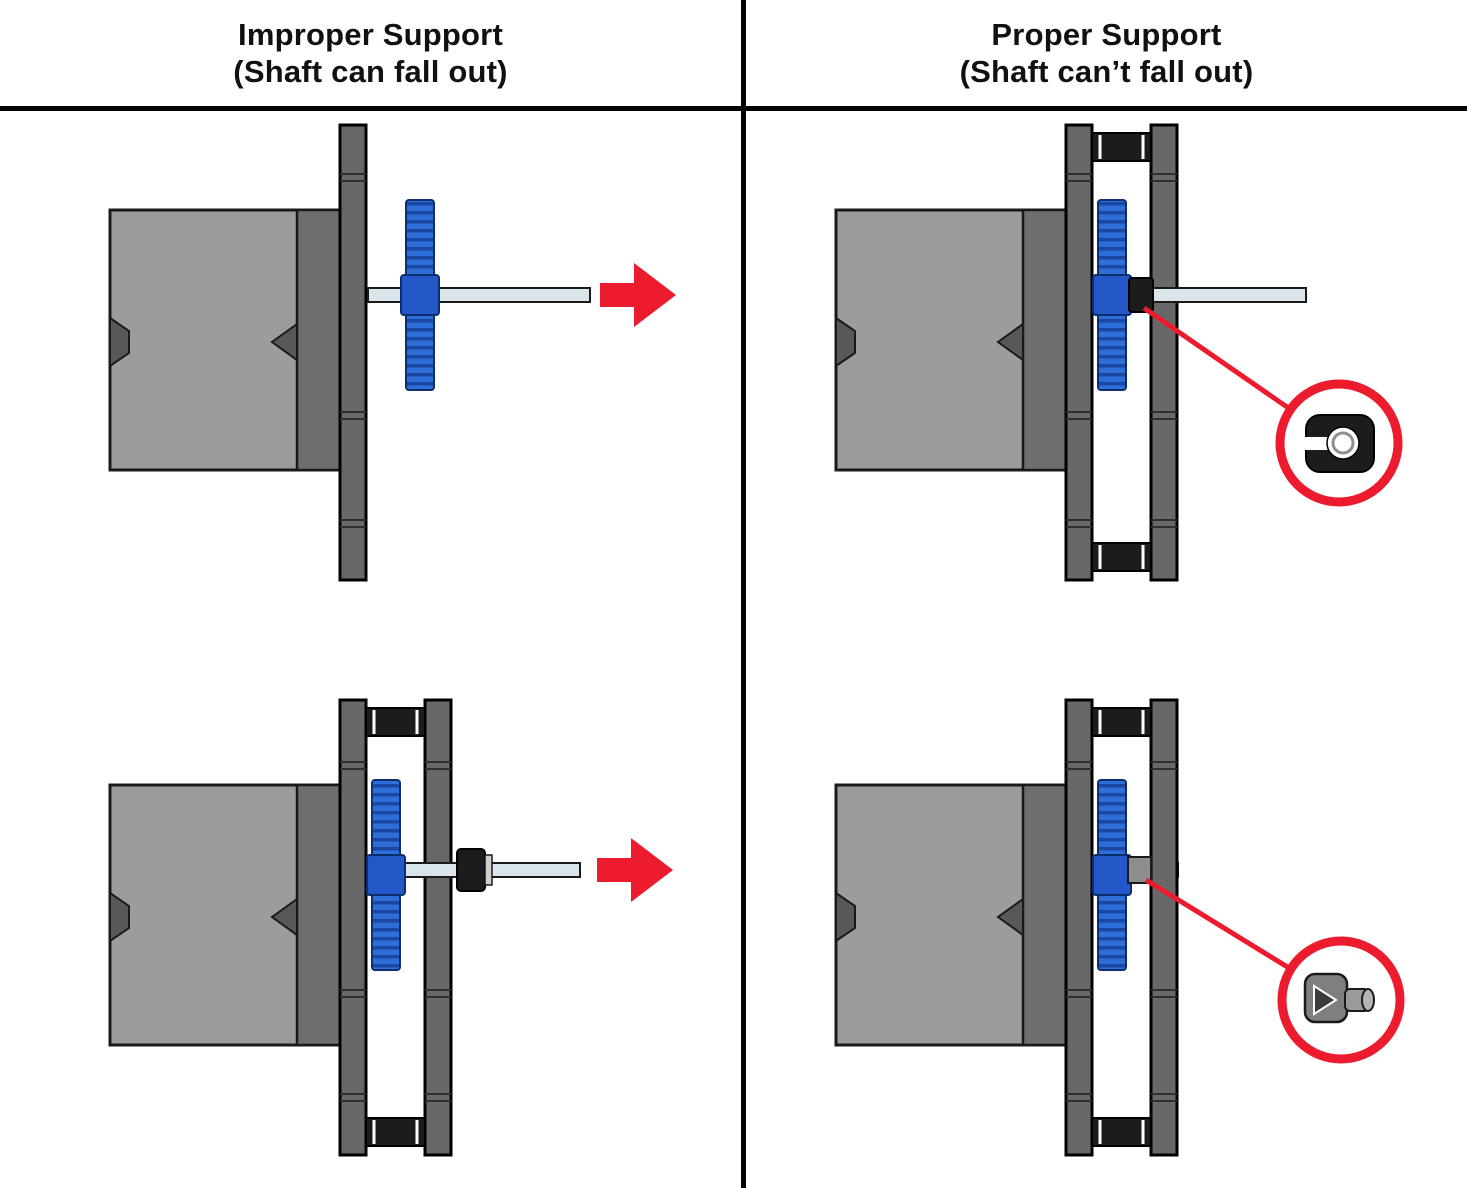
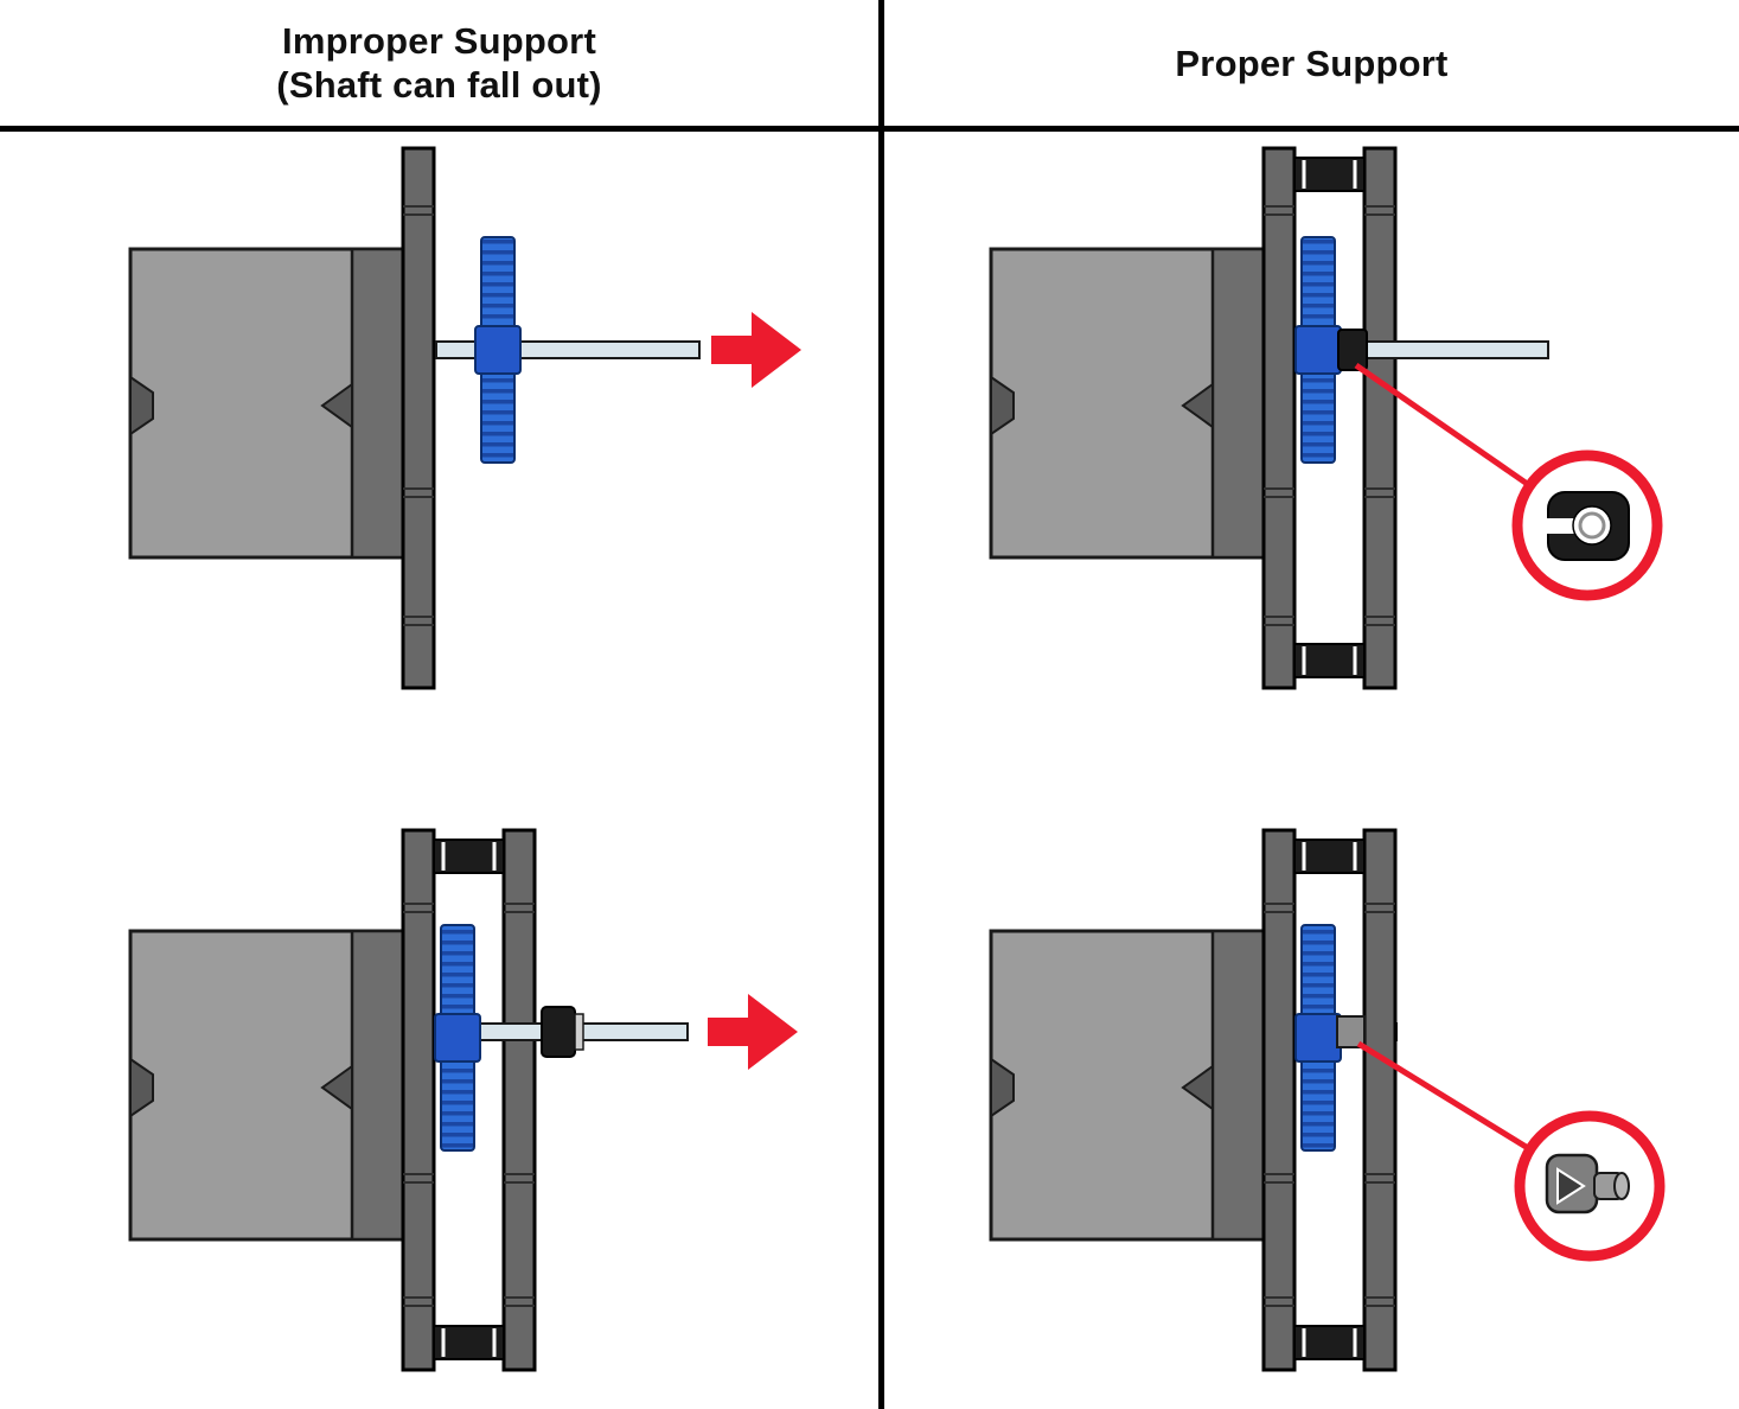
  Improper Support
  (Shaft can fall out)
  Proper Support
- (Shaft can’t fall out)
